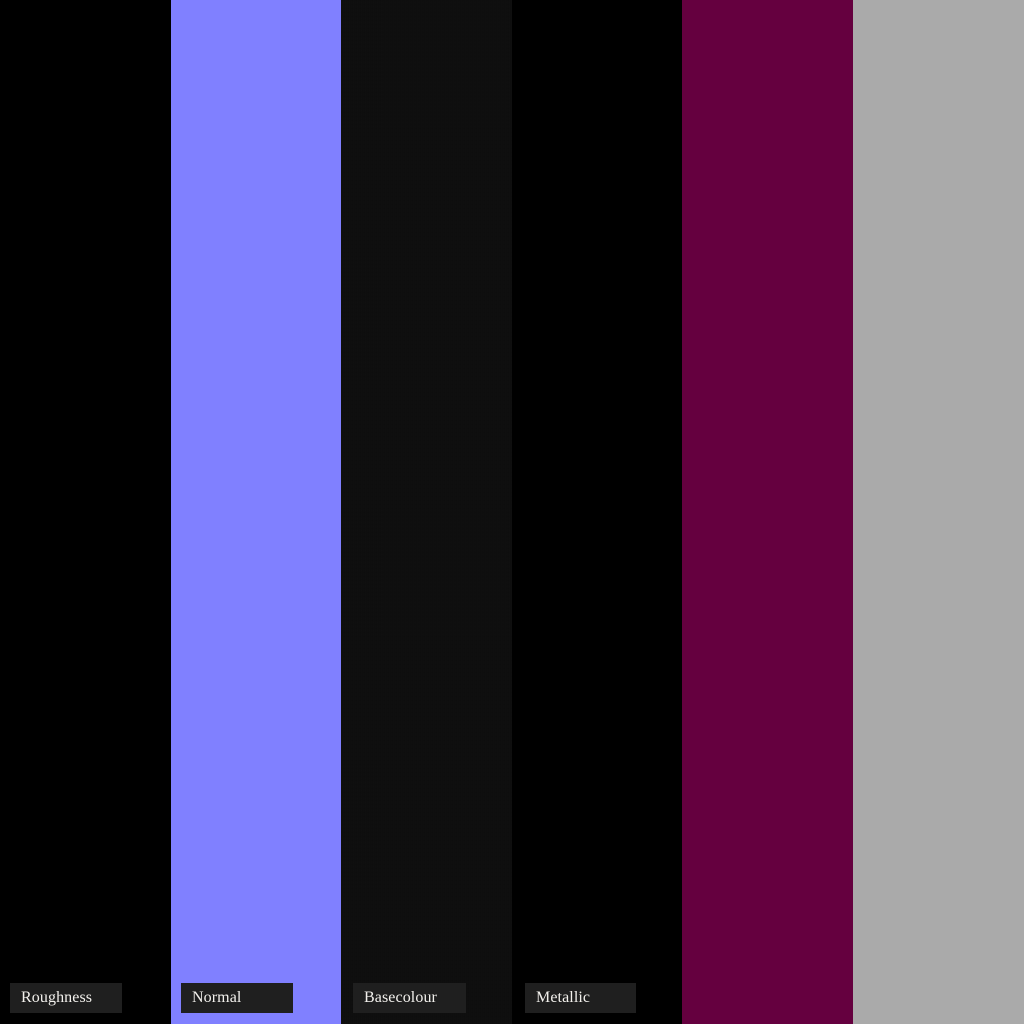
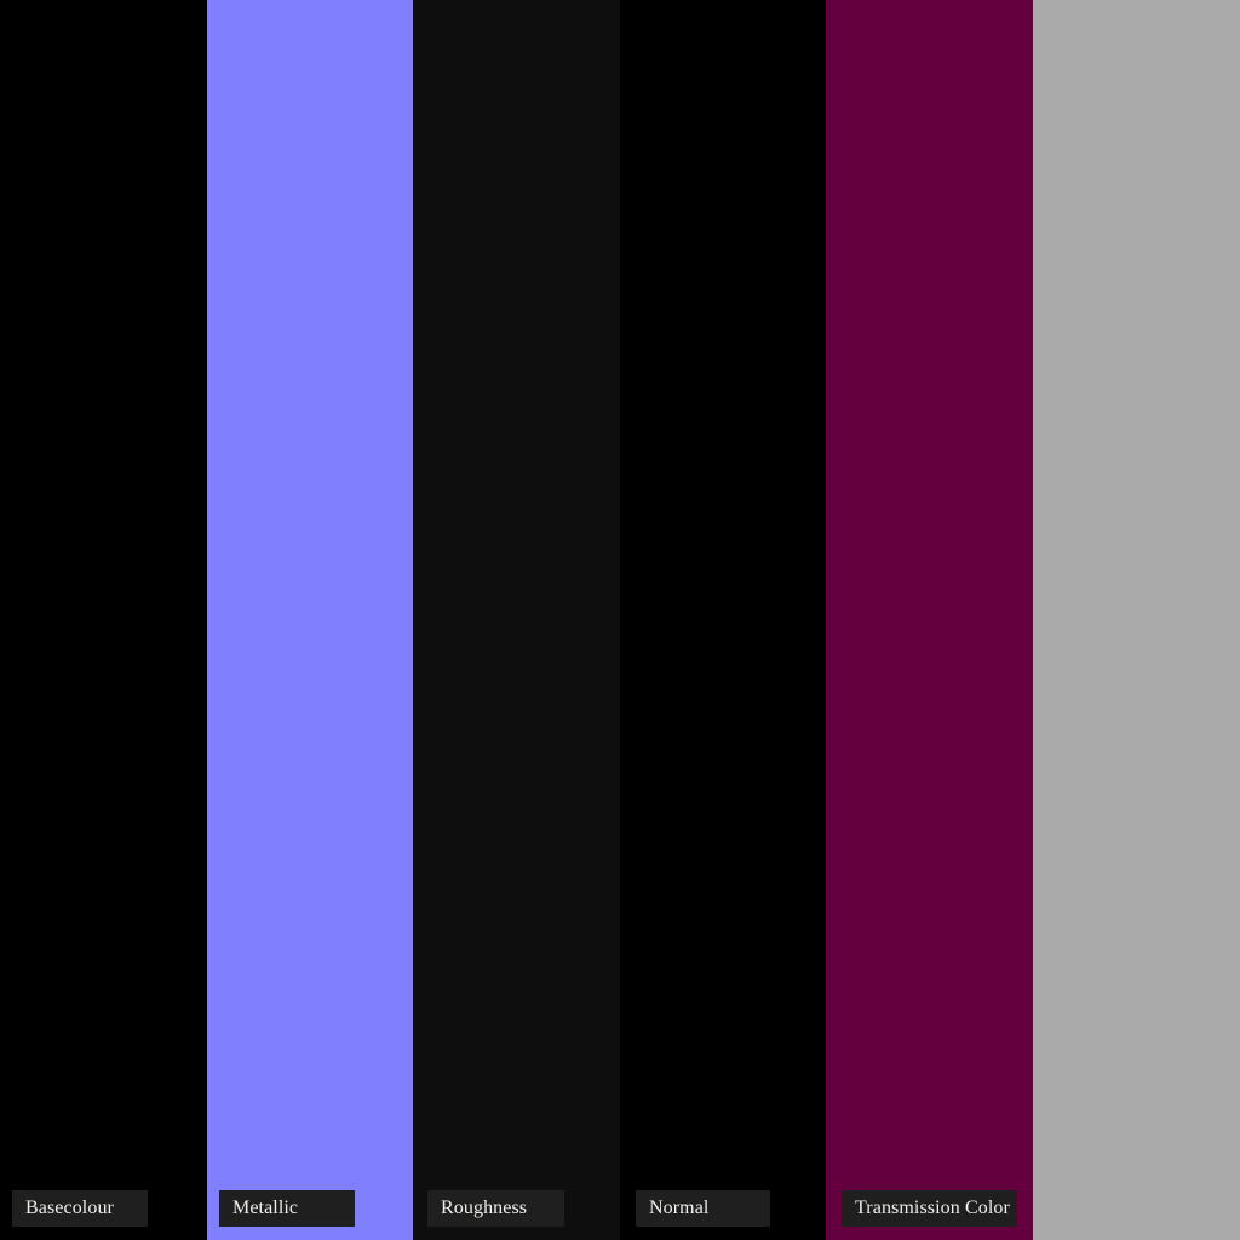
- Roughness
+ Basecolour
- Normal
+ Metallic
- Basecolour
+ Roughness
- Metallic
+ Normal
+ Transmission Color
